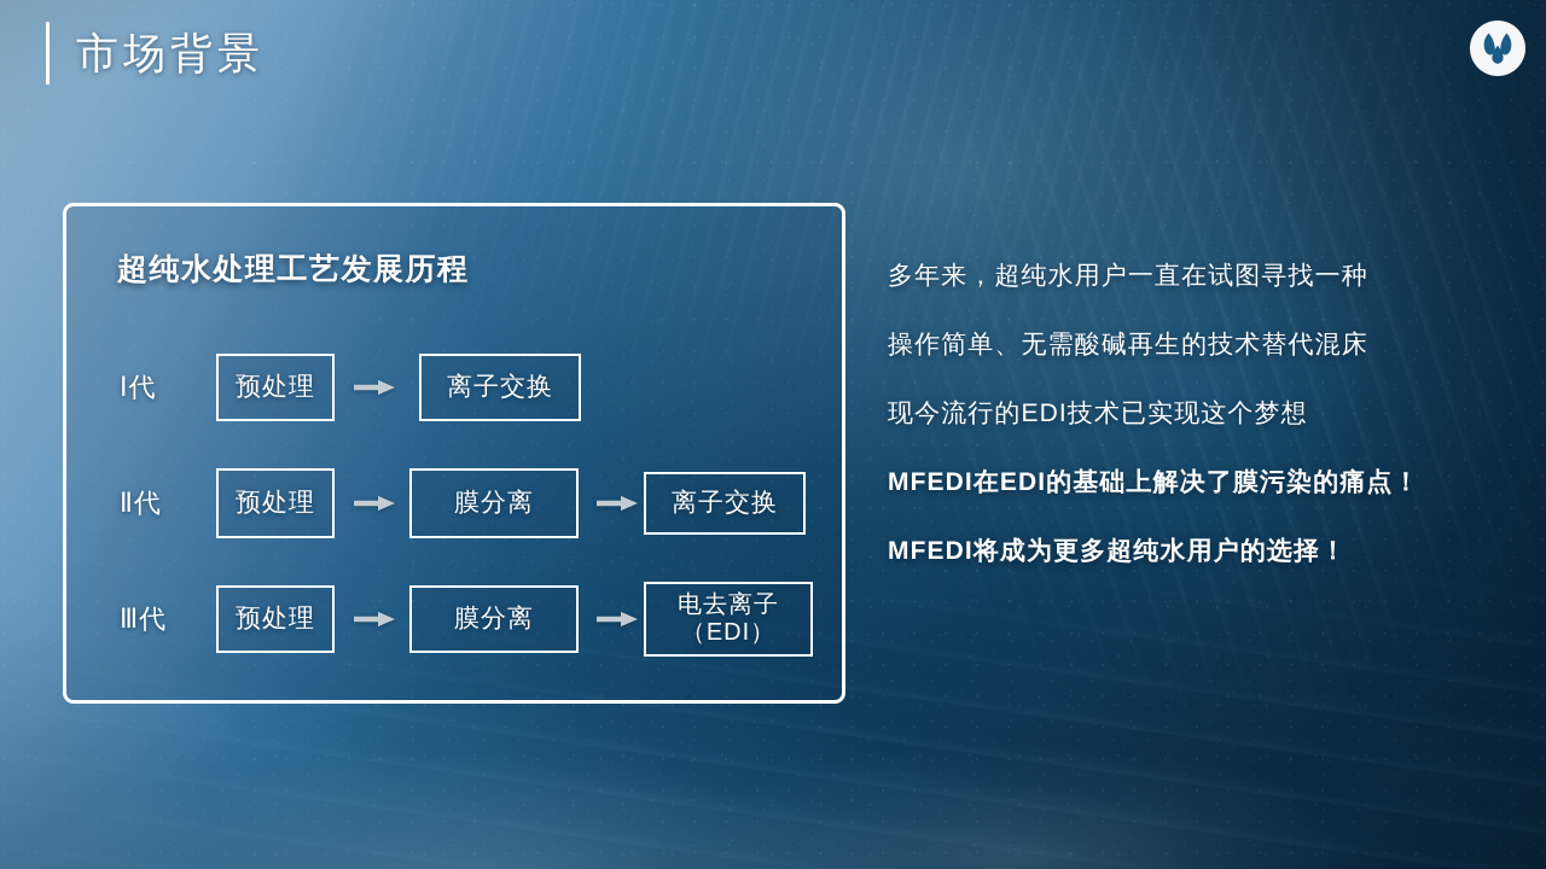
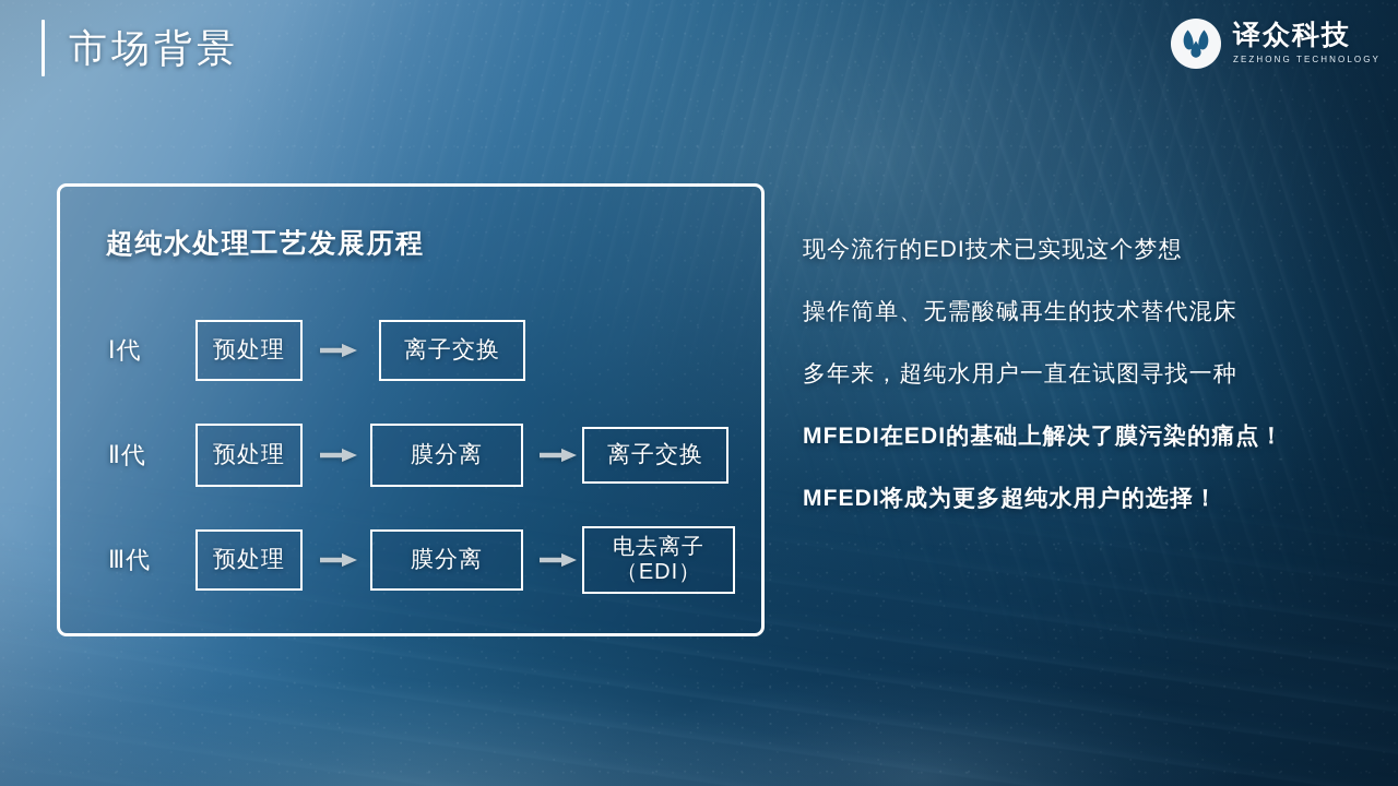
  市场背景
+ 译众科技
+ ZEZHONG TECHNOLOGY
  超纯水处理工艺发展历程
  Ⅰ代
  预处理
  离子交换
  Ⅱ代
  预处理
  膜分离
  离子交换
  Ⅲ代
  预处理
  膜分离
  电去离子
  （EDI）
- 多年来，超纯水用户一直在试图寻找一种
+ 现今流行的EDI技术已实现这个梦想
  操作简单、无需酸碱再生的技术替代混床
- 现今流行的EDI技术已实现这个梦想
+ 多年来，超纯水用户一直在试图寻找一种
  MFEDI在EDI的基础上解决了膜污染的痛点！
  MFEDI将成为更多超纯水用户的选择！
